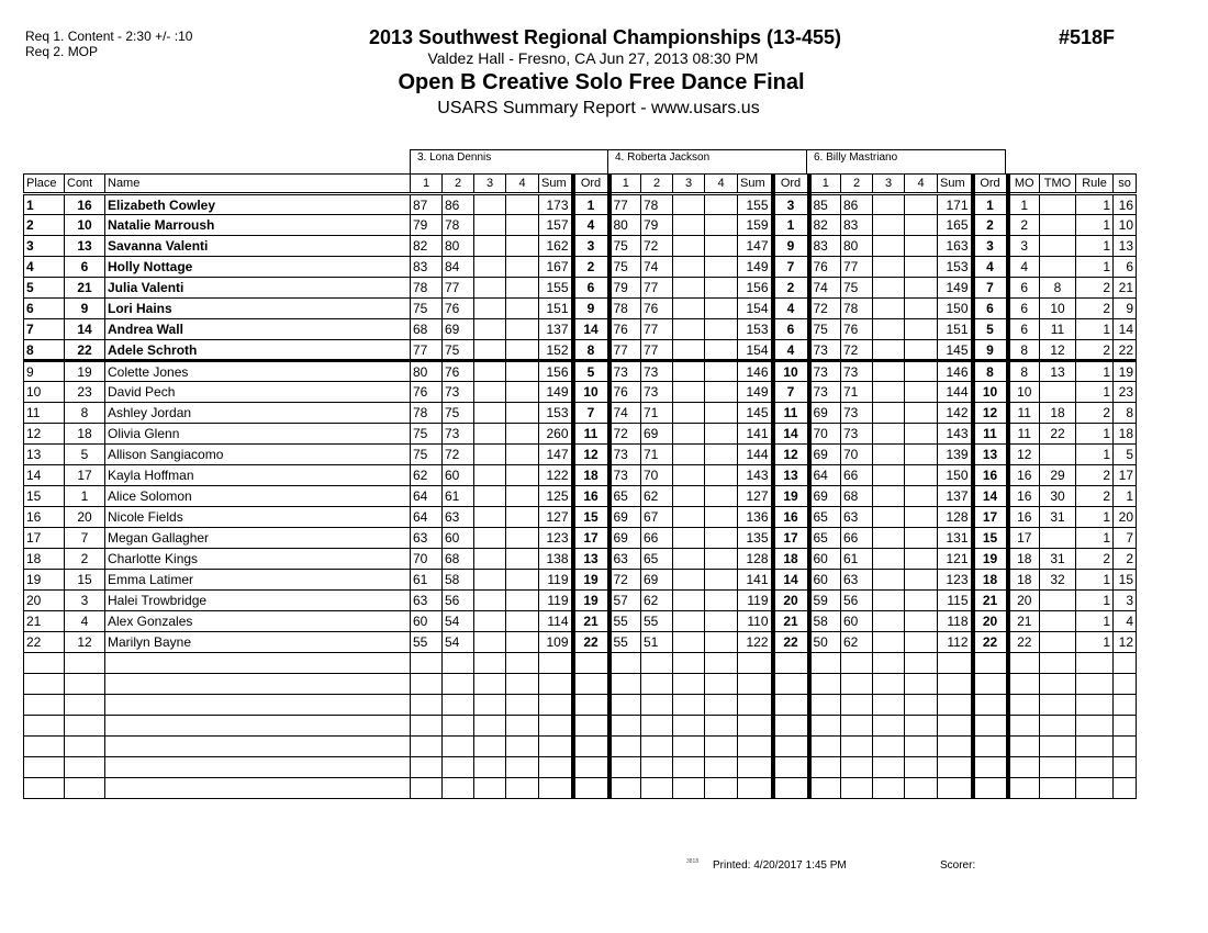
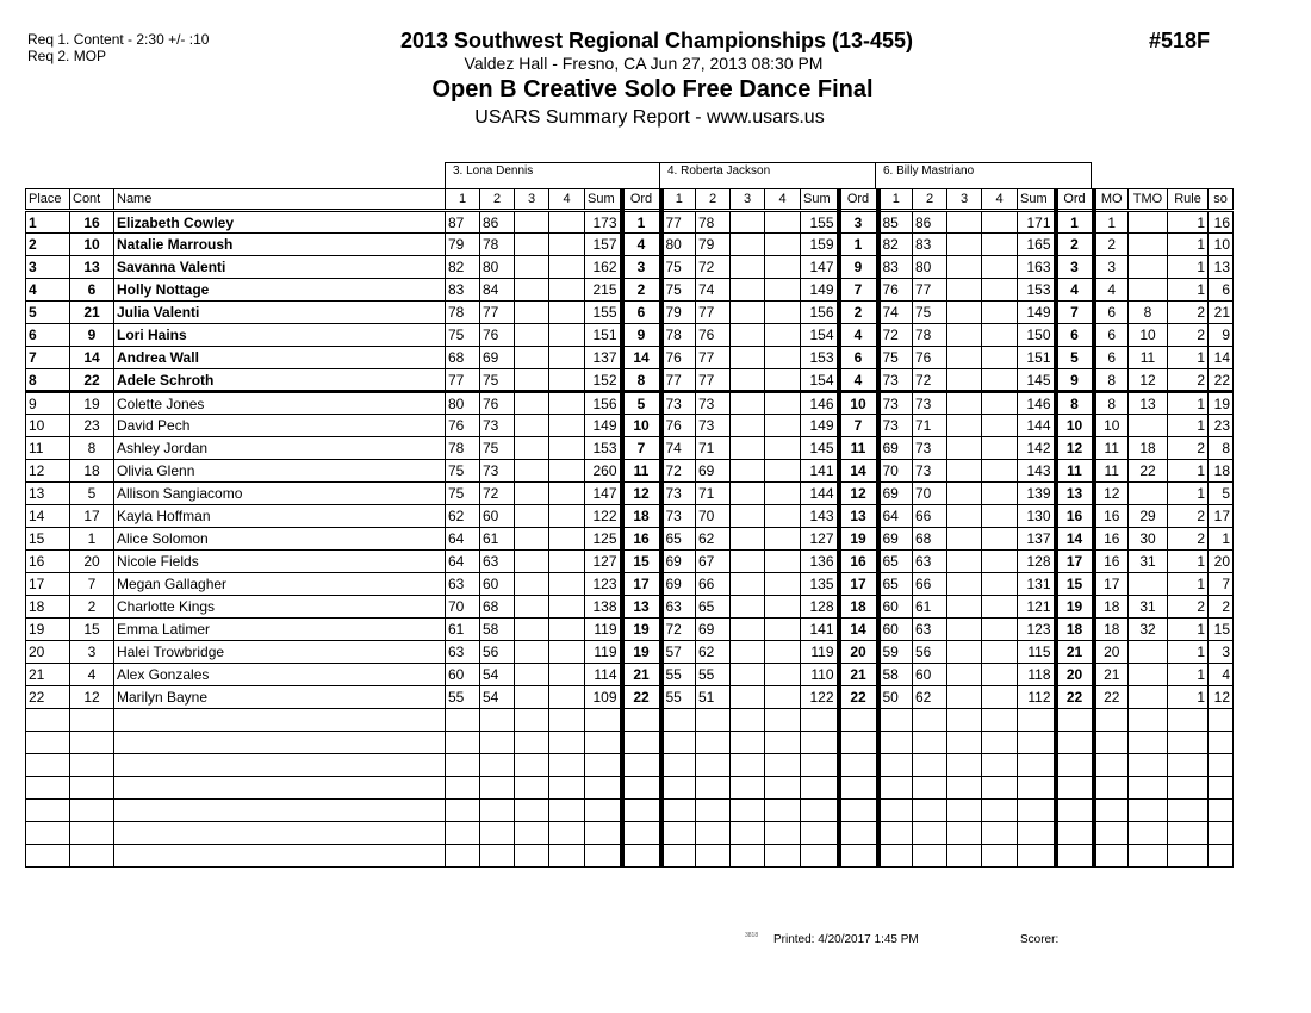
  Req 1. Content - 2:30 +/- :10
  Req 2. MOP
  2013 Southwest Regional Championships (13-455)
  Valdez Hall - Fresno, CA Jun 27, 2013 08:30 PM
  Open B Creative Solo Free Dance Final
  USARS Summary Report - www.usars.us
  #518F
  3. Lona Dennis
  4. Roberta Jackson
  6. Billy Mastriano
  Place	Cont	Name	1	2	3	4	Sum	Ord	1	2	3	4	Sum	Ord	1	2	3	4	Sum	Ord	MO	TMO	Rule	so
  1	16	Elizabeth Cowley	87	86			173	1	77	78			155	3	85	86			171	1	1		1	16
  2	10	Natalie Marroush	79	78			157	4	80	79			159	1	82	83			165	2	2		1	10
  3	13	Savanna Valenti	82	80			162	3	75	72			147	9	83	80			163	3	3		1	13
- 4	6	Holly Nottage	83	84			167	2	75	74			149	7	76	77			153	4	4		1	6
+ 4	6	Holly Nottage	83	84			215	2	75	74			149	7	76	77			153	4	4		1	6
  5	21	Julia Valenti	78	77			155	6	79	77			156	2	74	75			149	7	6	8	2	21
  6	9	Lori Hains	75	76			151	9	78	76			154	4	72	78			150	6	6	10	2	9
  7	14	Andrea Wall	68	69			137	14	76	77			153	6	75	76			151	5	6	11	1	14
  8	22	Adele Schroth	77	75			152	8	77	77			154	4	73	72			145	9	8	12	2	22
  9	19	Colette Jones	80	76			156	5	73	73			146	10	73	73			146	8	8	13	1	19
  10	23	David Pech	76	73			149	10	76	73			149	7	73	71			144	10	10		1	23
  11	8	Ashley Jordan	78	75			153	7	74	71			145	11	69	73			142	12	11	18	2	8
  12	18	Olivia Glenn	75	73			260	11	72	69			141	14	70	73			143	11	11	22	1	18
  13	5	Allison Sangiacomo	75	72			147	12	73	71			144	12	69	70			139	13	12		1	5
- 14	17	Kayla Hoffman	62	60			122	18	73	70			143	13	64	66			150	16	16	29	2	17
+ 14	17	Kayla Hoffman	62	60			122	18	73	70			143	13	64	66			130	16	16	29	2	17
  15	1	Alice Solomon	64	61			125	16	65	62			127	19	69	68			137	14	16	30	2	1
  16	20	Nicole Fields	64	63			127	15	69	67			136	16	65	63			128	17	16	31	1	20
  17	7	Megan Gallagher	63	60			123	17	69	66			135	17	65	66			131	15	17		1	7
  18	2	Charlotte Kings	70	68			138	13	63	65			128	18	60	61			121	19	18	31	2	2
  19	15	Emma Latimer	61	58			119	19	72	69			141	14	60	63			123	18	18	32	1	15
  20	3	Halei Trowbridge	63	56			119	19	57	62			119	20	59	56			115	21	20		1	3
  21	4	Alex Gonzales	60	54			114	21	55	55			110	21	58	60			118	20	21		1	4
  22	12	Marilyn Bayne	55	54			109	22	55	51			122	22	50	62			112	22	22		1	12
  Printed: 4/20/2017 1:45 PM
  Scorer:
